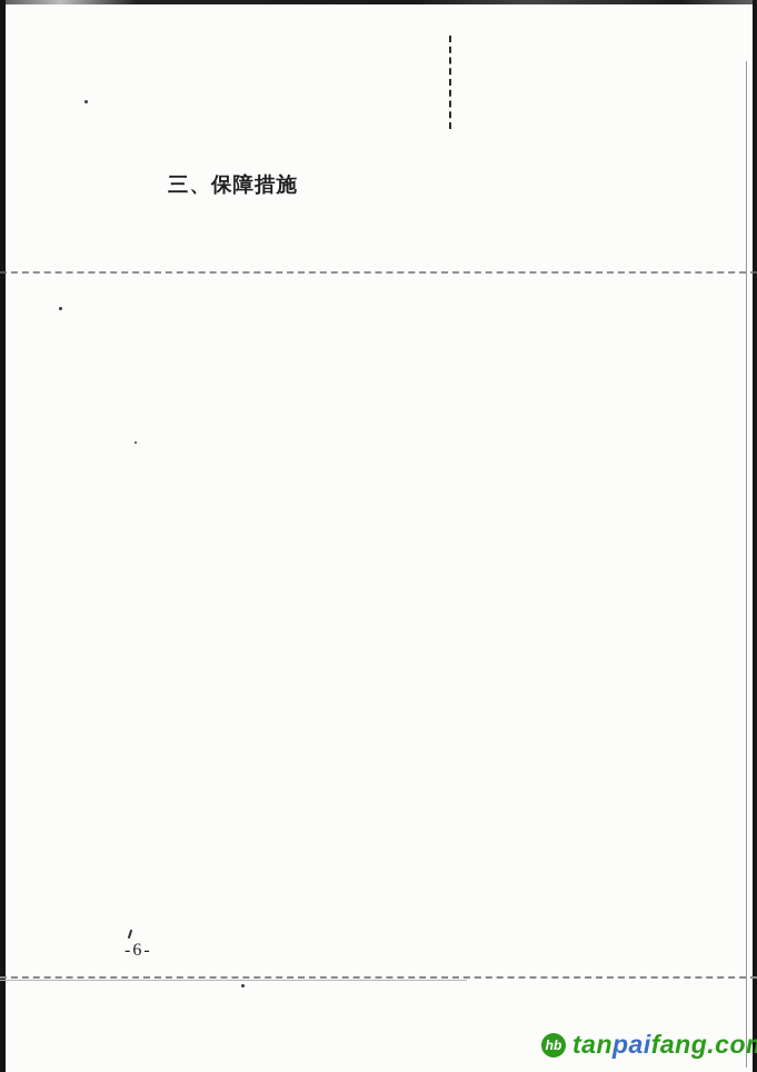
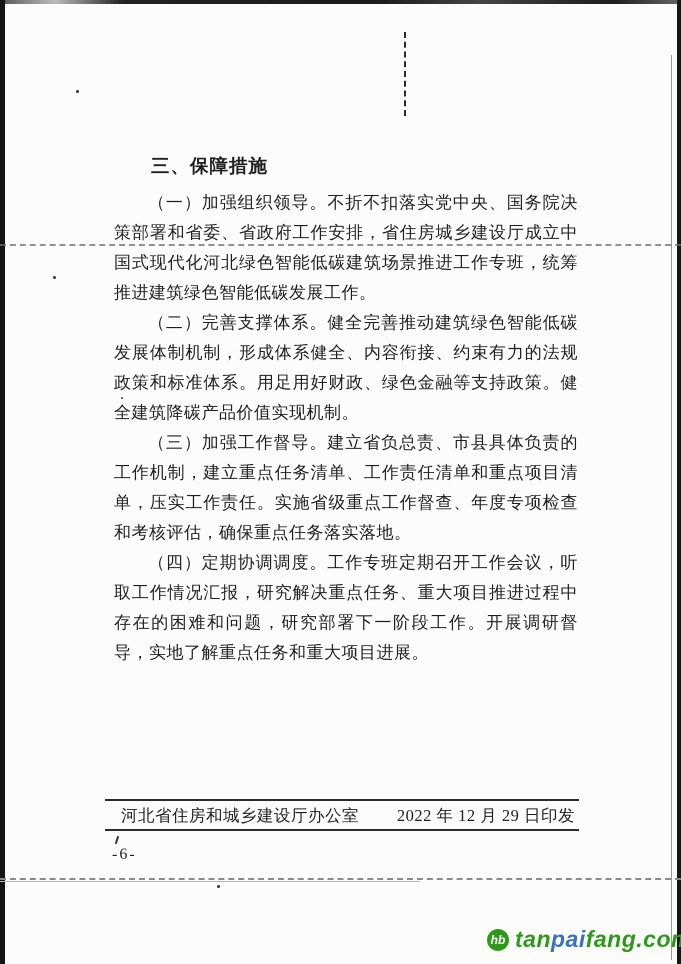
  三、保障措施
+ （一）加强组织领导。不折不扣落实党中央、国务院决策部署和省委、省政府工作安排，省住房城乡建设厅成立中国式现代化河北绿色智能低碳建筑场景推进工作专班，统筹推进建筑绿色智能低碳发展工作。
+ （二）完善支撑体系。健全完善推动建筑绿色智能低碳发展体制机制，形成体系健全、内容衔接、约束有力的法规政策和标准体系。用足用好财政、绿色金融等支持政策。健全建筑降碳产品价值实现机制。
+ （三）加强工作督导。建立省负总责、市县具体负责的工作机制，建立重点任务清单、工作责任清单和重点项目清单，压实工作责任。实施省级重点工作督查、年度专项检查和考核评估，确保重点任务落实落地。
+ （四）定期协调调度。工作专班定期召开工作会议，听取工作情况汇报，研究解决重点任务、重大项目推进过程中存在的困难和问题，研究部署下一阶段工作。开展调研督导，实地了解重点任务和重大项目进展。
+ 河北省住房和城乡建设厅办公室
+ 2022 年 12 月 29 日印发
  -6-
  hb
  tanpaifang.co
